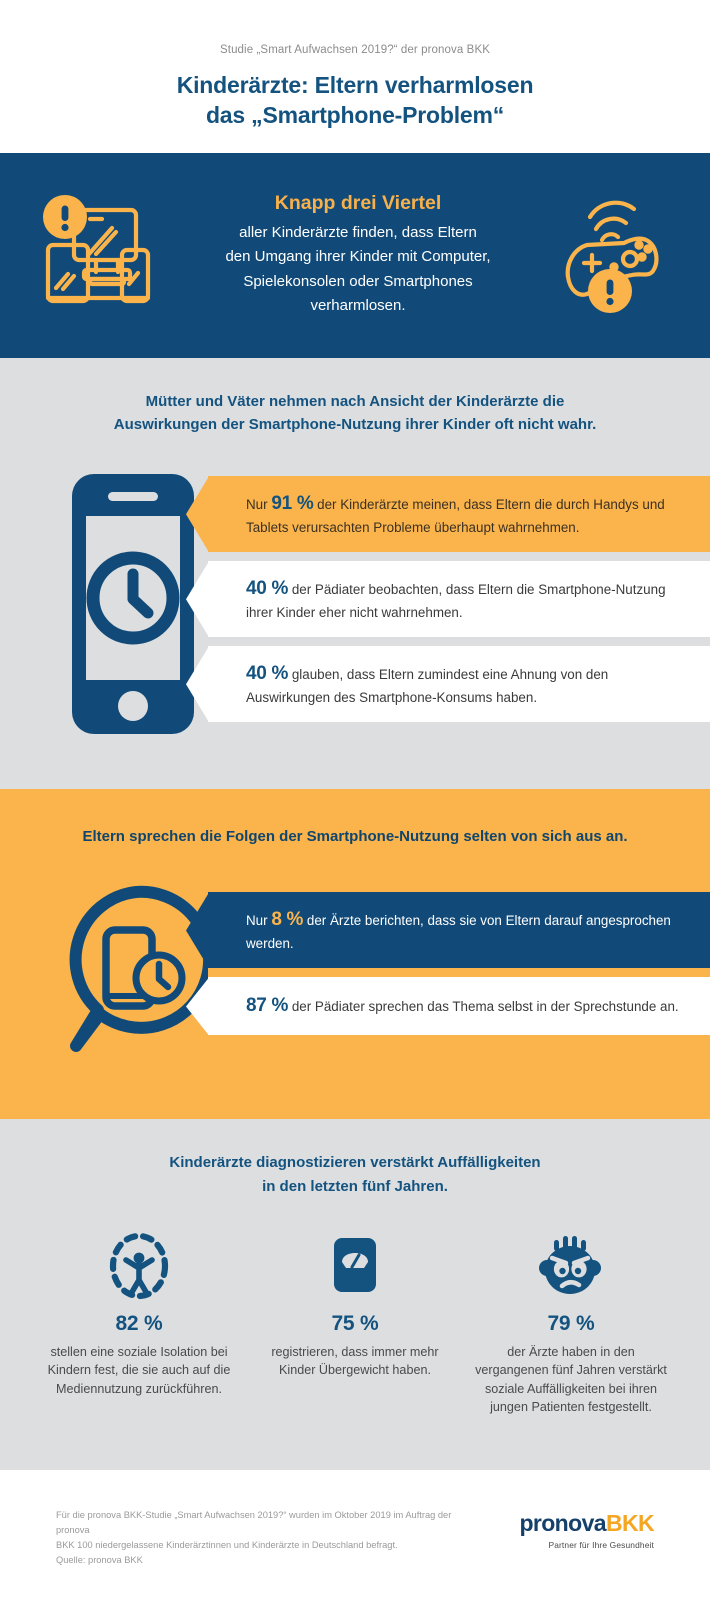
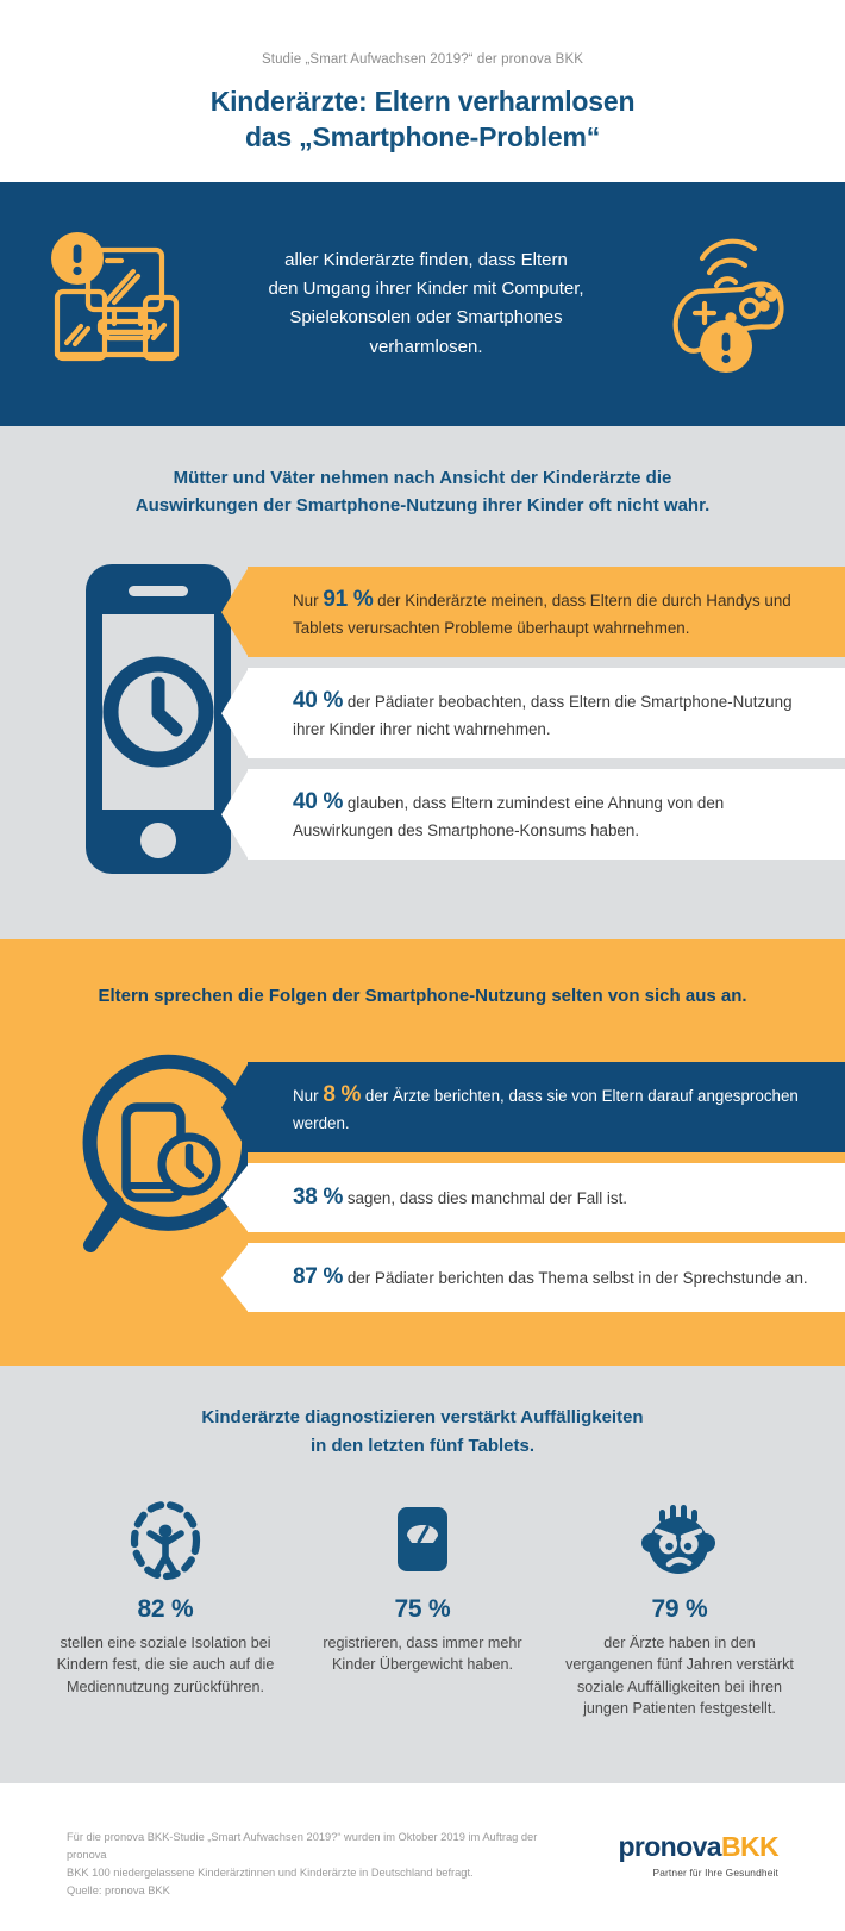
  Studie „Smart Aufwachsen 2019?“ der pronova BKK
  Kinderärzte: Eltern verharmlosen
  das „Smartphone-Problem“
- Knapp drei Viertel
  aller Kinderärzte finden, dass Eltern
  den Umgang ihrer Kinder mit Computer,
  Spielekonsolen oder Smartphones
  verharmlosen.
  Mütter und Väter nehmen nach Ansicht der Kinderärzte die
  Auswirkungen der Smartphone-Nutzung ihrer Kinder oft nicht wahr.
  Nur 91 % der Kinderärzte meinen, dass Eltern die durch Handys und Tablets verursachten Probleme überhaupt wahrnehmen.
- 40 % der Pädiater beobachten, dass Eltern die Smartphone-Nutzung ihrer Kinder eher nicht wahrnehmen.
+ 40 % der Pädiater beobachten, dass Eltern die Smartphone-Nutzung ihrer Kinder ihrer nicht wahrnehmen.
  40 % glauben, dass Eltern zumindest eine Ahnung von den Auswirkungen des Smartphone-Konsums haben.
  Eltern sprechen die Folgen der Smartphone-Nutzung selten von sich aus an.
  Nur 8 % der Ärzte berichten, dass sie von Eltern darauf angesprochen werden.
+ 38 % sagen, dass dies manchmal der Fall ist.
- 87 % der Pädiater sprechen das Thema selbst in der Sprechstunde an.
+ 87 % der Pädiater berichten das Thema selbst in der Sprechstunde an.
  Kinderärzte diagnostizieren verstärkt Auffälligkeiten
- in den letzten fünf Jahren.
+ in den letzten fünf Tablets.
  82 %
  stellen eine soziale Isolation bei Kindern fest, die sie auch auf die Mediennutzung zurückführen.
  75 %
  registrieren, dass immer mehr Kinder Übergewicht haben.
  79 %
  der Ärzte haben in den vergangenen fünf Jahren verstärkt soziale Auffälligkeiten bei ihren jungen Patienten festgestellt.
  Für die pronova BKK-Studie „Smart Aufwachsen 2019?“ wurden im Oktober 2019 im Auftrag der pronova
  BKK 100 niedergelassene Kinderärztinnen und Kinderärzte in Deutschland befragt.
  Quelle: pronova BKK
  pronovaBKK
  Partner für Ihre Gesundheit
